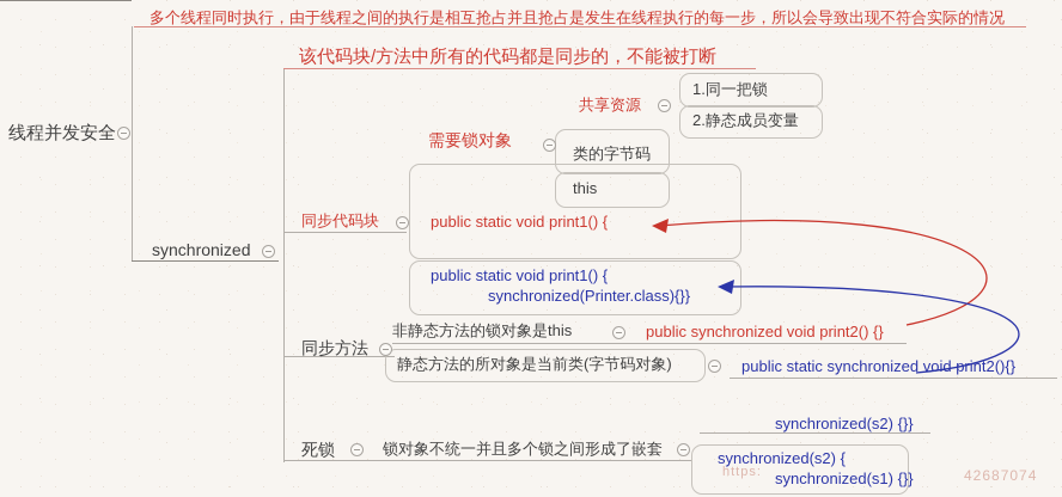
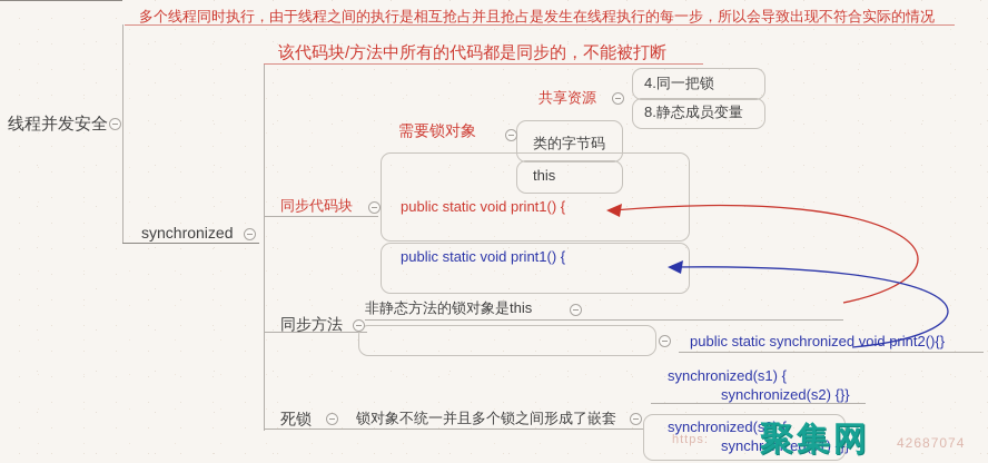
  线程并发安全
  多个线程同时执行，由于线程之间的执行是相互抢占并且抢占是发生在线程执行的每一步，所以会导致出现不符合实际的情况
  synchronized
  该代码块/方法中所有的代码都是同步的，不能被打断
  同步代码块
  需要锁对象
  共享资源
- 1.同一把锁
+ 4.同一把锁
- 2.静态成员变量
+ 8.静态成员变量
  类的字节码
  this
  public static void print1() {
  public static void print1() {
- synchronized(Printer.class){}}
  同步方法
  非静态方法的锁对象是this
- public synchronized void print2() {}
- 静态方法的所对象是当前类(字节码对象)
  public static synchronized voidrint2(){}
  死锁
  锁对象不统一并且多个锁之间形成了嵌套
+ synchronized(s1) {
  synchronized(s2) {}}
  synchronized(s2) {
  synchronized(s1) {}}
  https:
  42687074
+ 聚集网
